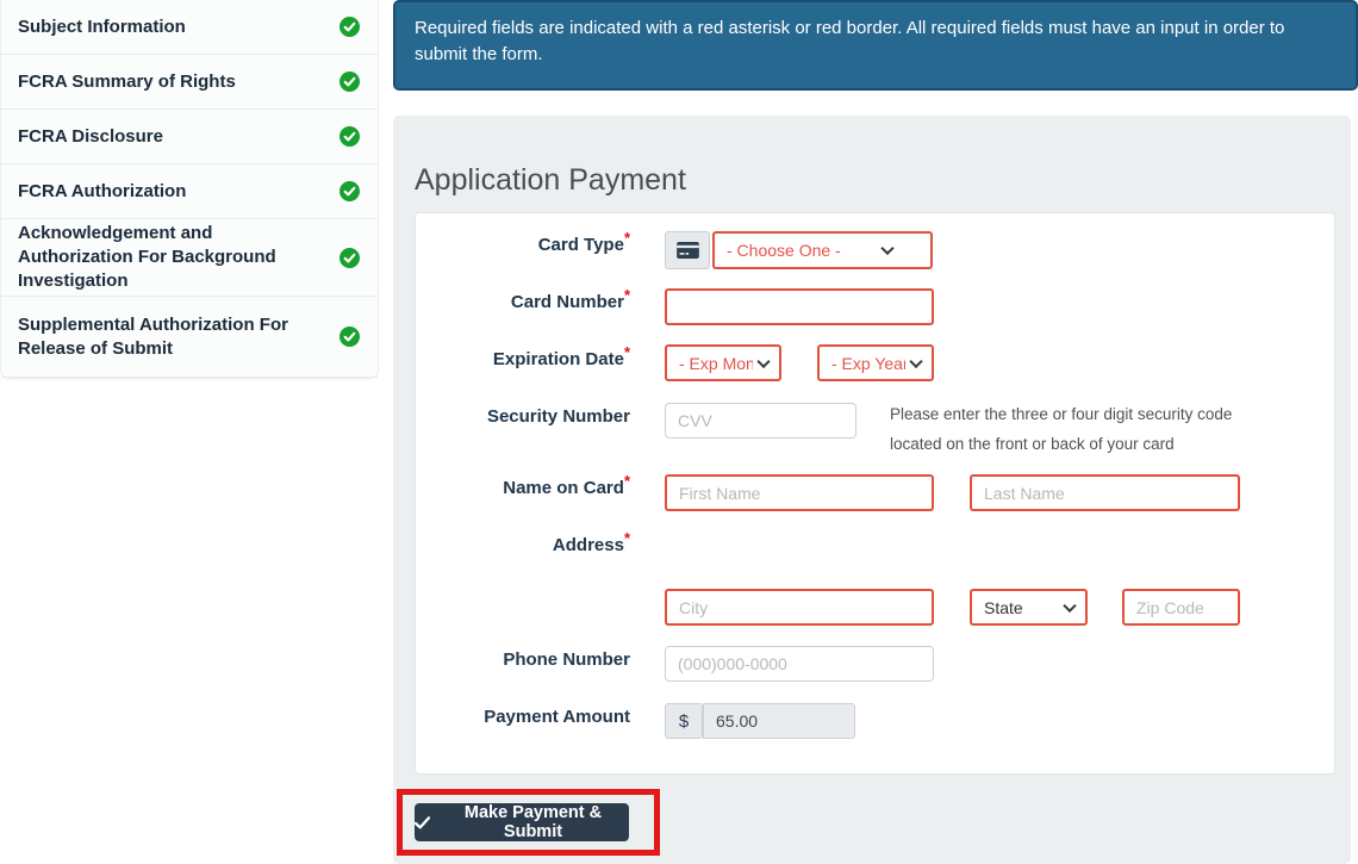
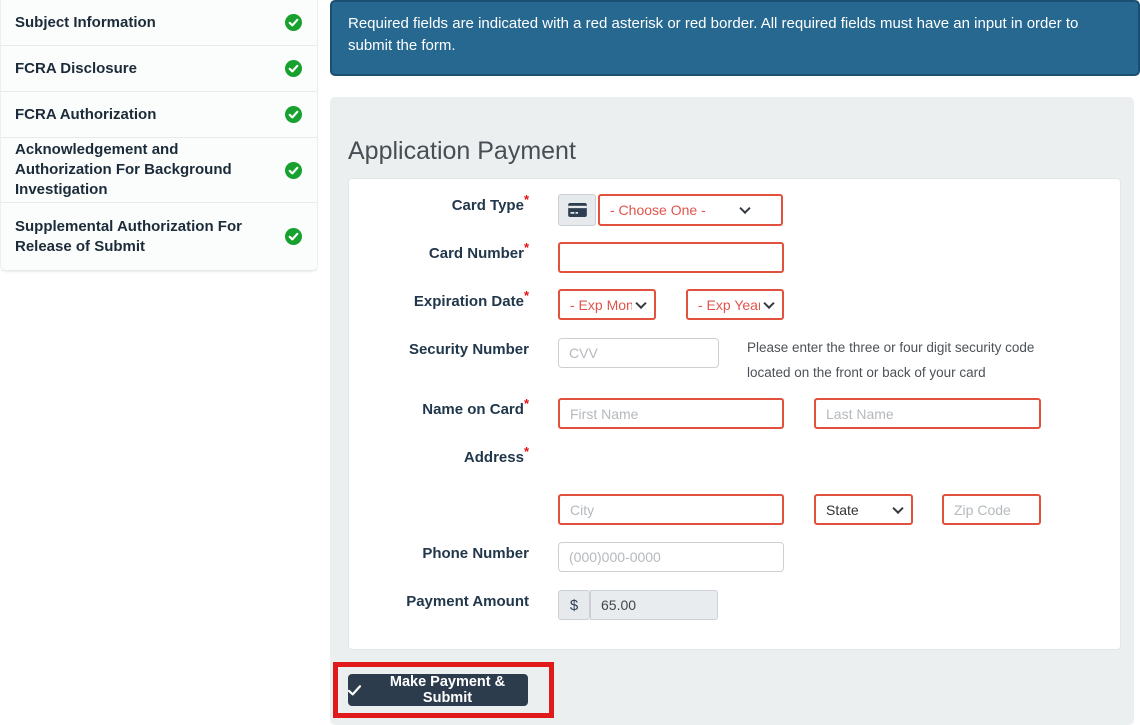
  Subject Information
- FCRA Summary of Rights
  FCRA Disclosure
  FCRA Authorization
  Acknowledgement and Authorization For Background Investigation
  Supplemental Authorization For Release of Submit
  Required fields are indicated with a red asterisk or red border. All required fields must have an input in order to submit the form.
  Application Payment
  Card Type*
  - Choose One -
  Card Number*
  Expiration Date*
  - Exp Mon
  - Exp Yea
  Security Number
  CVV
  Please enter the three or four digit security code
  located on the front or back of your card
  Name on Card*
  First Name
  Last Name
  Address*
  City
  State
  Zip Code
  Phone Number
  (000)000-0000
  Payment Amount
  $
  65.00
  Make Payment & Submit
